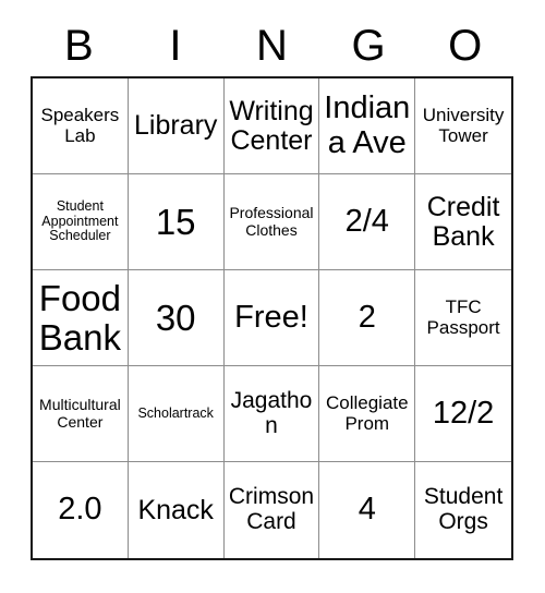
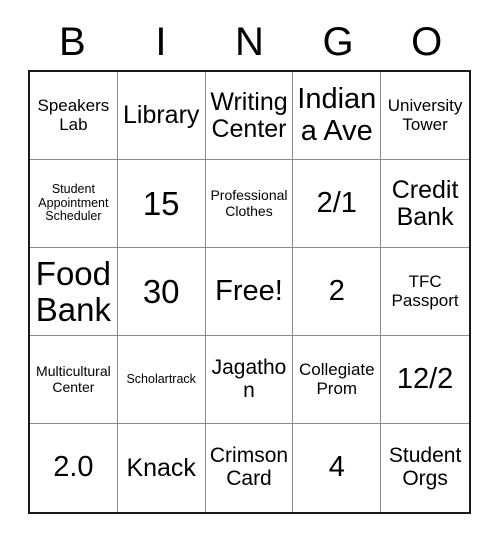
  B
  I
  N
  G
  O
  Speakers Lab
  Library
  Writing Center
  Indiana Ave
  University Tower
  Student Appointment Scheduler
  15
  Professional Clothes
- 2/4
+ 2/1
  Credit Bank
  Food Bank
  30
  Free!
  2
  TFC Passport
  Multicultural Center
  Scholartrack
  Jagathon
  Collegiate Prom
  12/2
  2.0
  Knack
  Crimson Card
  4
  Student Orgs
